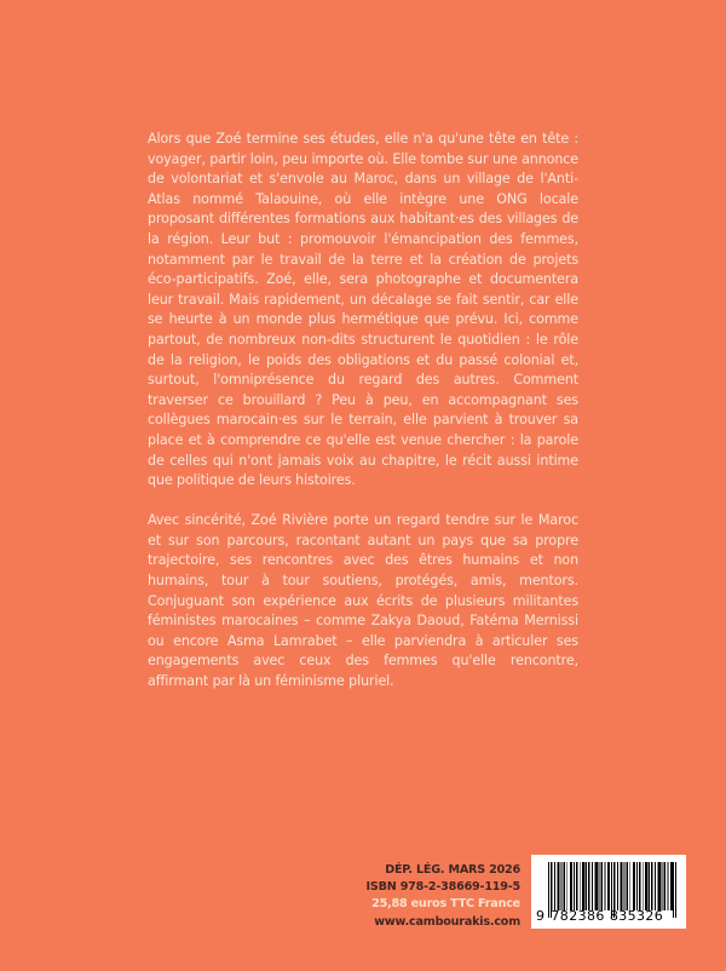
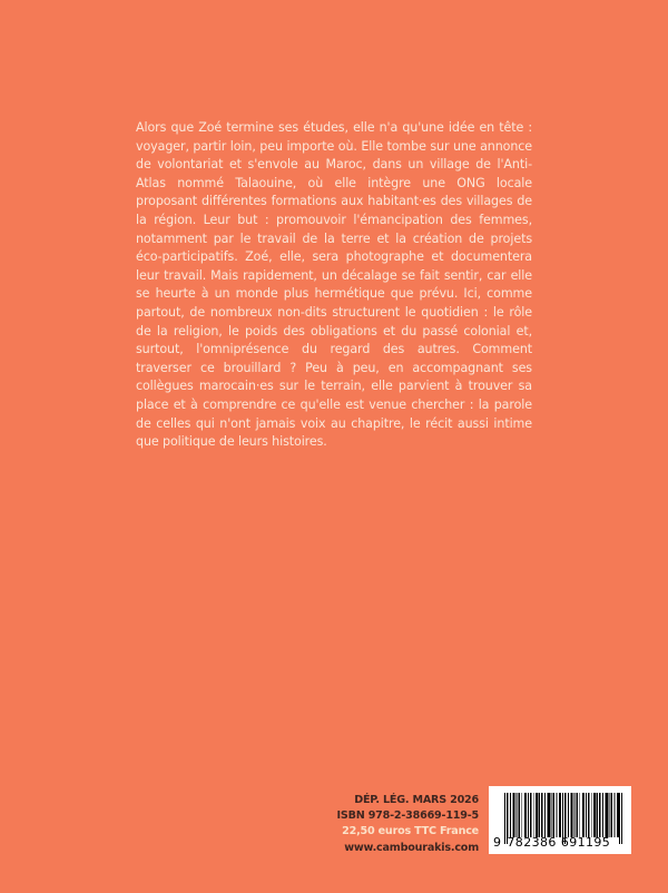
- Alors que Zoé termine ses études, elle n'a qu'une tête en tête : voyager, partir loin, peu importe où. Elle tombe sur une annonce de volontariat et s'envole au Maroc, dans un village de l'Anti-Atlas nommé Talaouine, où elle intègre une ONG locale proposant différentes formations aux habitant·es des villages de la région. Leur but : promouvoir l'émancipation des femmes, notamment par le travail de la terre et la création de projets éco-participatifs. Zoé, elle, sera photographe et documentera leur travail. Mais rapidement, un décalage se fait sentir, car elle se heurte à un monde plus hermétique que prévu. Ici, comme partout, de nombreux non-dits structurent le quotidien : le rôle de la religion, le poids des obligations et du passé colonial et, surtout, l'omniprésence du regard des autres. Comment traverser ce brouillard ? Peu à peu, en accompagnant ses collègues marocain·es sur le terrain, elle parvient à trouver sa place et à comprendre ce qu'elle est venue chercher : la parole de celles qui n'ont jamais voix au chapitre, le récit aussi intime que politique de leurs histoires.
+ Alors que Zoé termine ses études, elle n'a qu'une idée en tête : voyager, partir loin, peu importe où. Elle tombe sur une annonce de volontariat et s'envole au Maroc, dans un village de l'Anti-Atlas nommé Talaouine, où elle intègre une ONG locale proposant différentes formations aux habitant·es des villages de la région. Leur but : promouvoir l'émancipation des femmes, notamment par le travail de la terre et la création de projets éco-participatifs. Zoé, elle, sera photographe et documentera leur travail. Mais rapidement, un décalage se fait sentir, car elle se heurte à un monde plus hermétique que prévu. Ici, comme partout, de nombreux non-dits structurent le quotidien : le rôle de la religion, le poids des obligations et du passé colonial et, surtout, l'omniprésence du regard des autres. Comment traverser ce brouillard ? Peu à peu, en accompagnant ses collègues marocain·es sur le terrain, elle parvient à trouver sa place et à comprendre ce qu'elle est venue chercher : la parole de celles qui n'ont jamais voix au chapitre, le récit aussi intime que politique de leurs histoires.
- Avec sincérité, Zoé Rivière porte un regard tendre sur le Maroc et sur son parcours, racontant autant un pays que sa propre trajectoire, ses rencontres avec des êtres humains et non humains, tour à tour soutiens, protégés, amis, mentors. Conjuguant son expérience aux écrits de plusieurs militantes féministes marocaines – comme Zakya Daoud, Fatéma Mernissi ou encore Asma Lamrabet – elle parviendra à articuler ses engagements avec ceux des femmes qu'elle rencontre, affirmant par là un féminisme pluriel.
  DÉP. LÉG. MARS 2026
  ISBN 978-2-38669-119-5
- 25,88 euros TTC France
+ 22,50 euros TTC France
  www.cambourakis.com
- 9 782386 835326
+ 9 782386 691195
